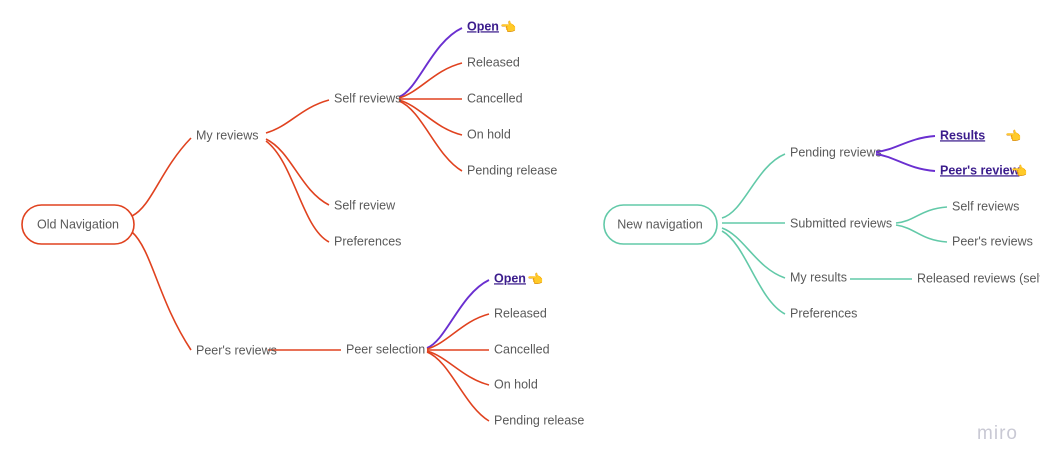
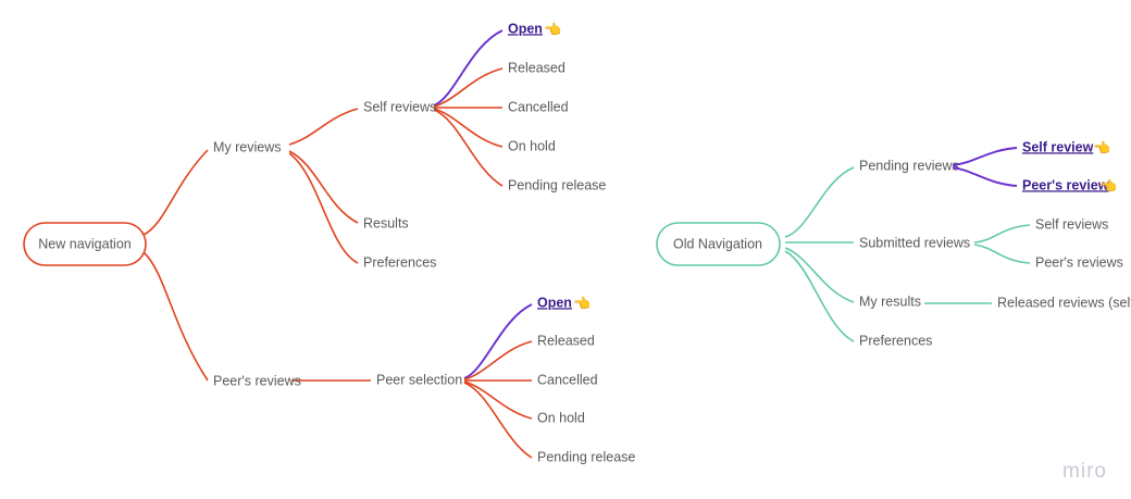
- Old Navigation
+ New navigation
  My reviews
- Self review
+ Results
  Preferences
  Self reviews
  Open
  👈
  Released
  Cancelled
  On hold
  Pending release
  Peer's reviews
  Peer selection
  Open
  👈
  Released
  Cancelled
  On hold
  Pending release
- New navigation
+ Old Navigation
  Pending review
- Results
+ Self review
  👈
  Peer's review
  👈
  Submitted reviews
  Self reviews
  Peer's reviews
  My results
  Released reviews (sel
  Preferences
  miro
